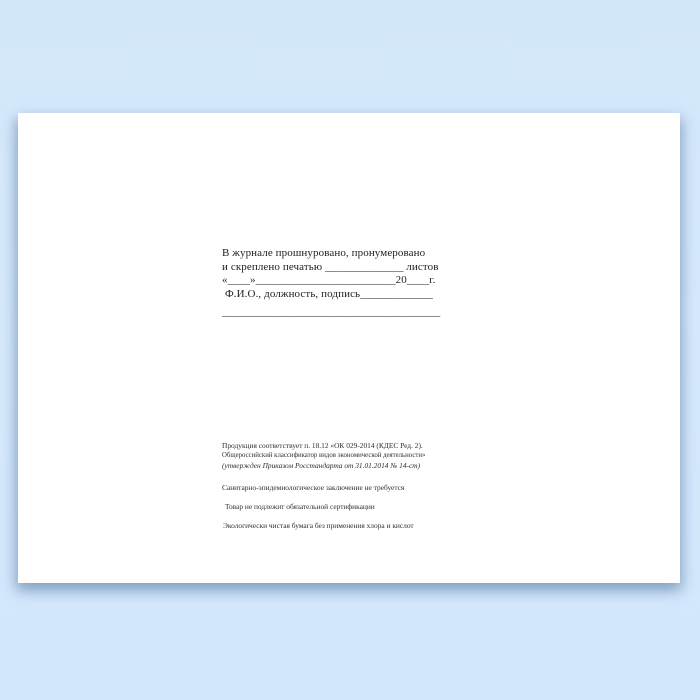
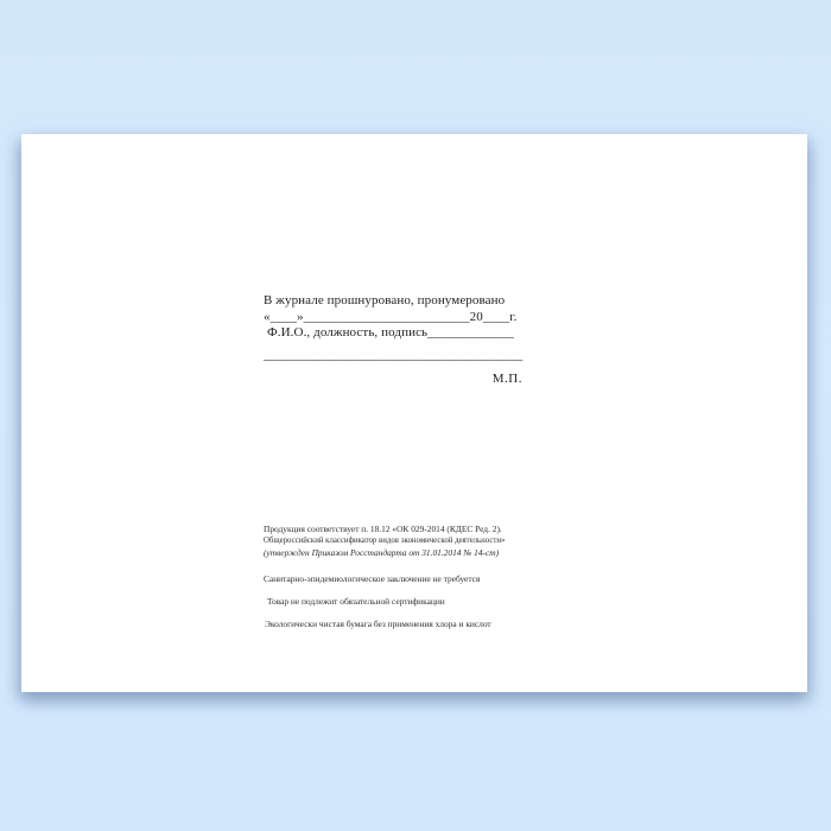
  В журнале прошнуровано, пронумеровано
- и скреплено печатью ______________ листов
  «____»_________________________20____г.
  Ф.И.О., должность, подпись_____________
  _______________________________________
+ М.П.
  Продукция соответствует п. 18.12 «ОК 029-2014 (КДЕС Ред. 2).
  (утвержден Приказом Росстандарта от 31.01.2014 № 14-ст)
  Санитарно-эпидемиологическое заключение не требуется
  Товар не подлежит обязательной сертификации
  Экологически чистая бумага без применения хлора и кислот
